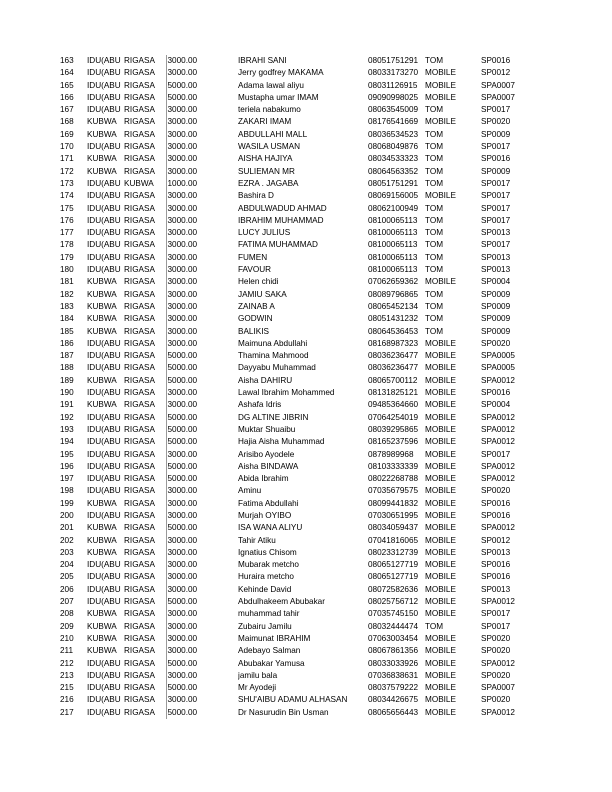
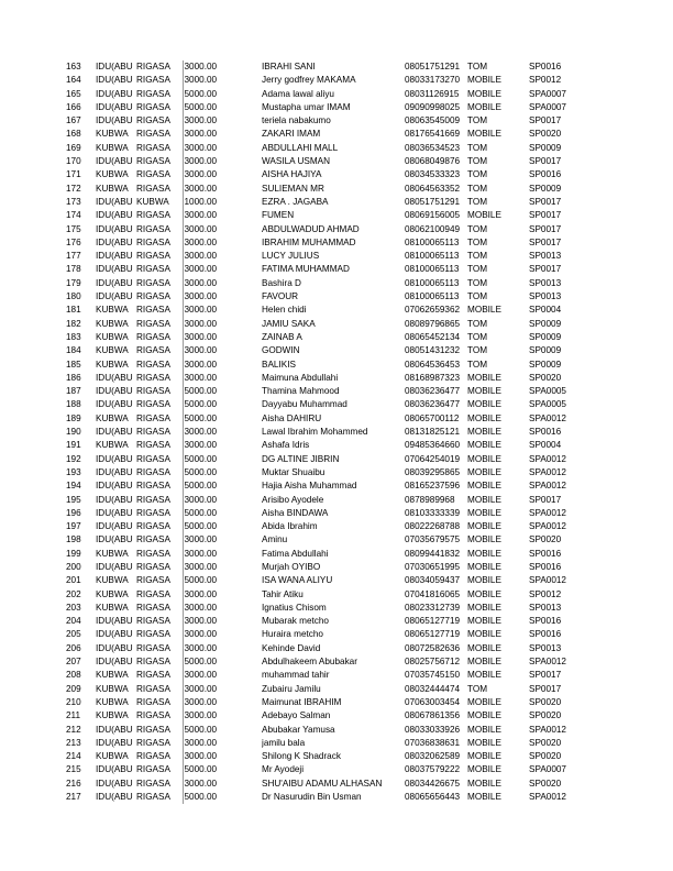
  163	IDU(ABU	RIGASA	3000.00	IBRAHI SANI	08051751291	TOM	SP0016
  164	IDU(ABU	RIGASA	3000.00	Jerry godfrey MAKAMA	08033173270	MOBILE	SP0012
  165	IDU(ABU	RIGASA	5000.00	Adama lawal aliyu	08031126915	MOBILE	SPA0007
  166	IDU(ABU	RIGASA	5000.00	Mustapha umar IMAM	09090998025	MOBILE	SPA0007
  167	IDU(ABU	RIGASA	3000.00	teriela nabakumo	08063545009	TOM	SP0017
  168	KUBWA	RIGASA	3000.00	ZAKARI IMAM	08176541669	MOBILE	SP0020
  169	KUBWA	RIGASA	3000.00	ABDULLAHI MALL	08036534523	TOM	SP0009
  170	IDU(ABU	RIGASA	3000.00	WASILA USMAN	08068049876	TOM	SP0017
  171	KUBWA	RIGASA	3000.00	AISHA HAJIYA	08034533323	TOM	SP0016
  172	KUBWA	RIGASA	3000.00	SULIEMAN MR	08064563352	TOM	SP0009
  173	IDU(ABU	KUBWA	1000.00	EZRA . JAGABA	08051751291	TOM	SP0017
- 174	IDU(ABU	RIGASA	3000.00	Bashira D	08069156005	MOBILE	SP0017
+ 174	IDU(ABU	RIGASA	3000.00	FUMEN	08069156005	MOBILE	SP0017
  175	IDU(ABU	RIGASA	3000.00	ABDULWADUD AHMAD	08062100949	TOM	SP0017
  176	IDU(ABU	RIGASA	3000.00	IBRAHIM MUHAMMAD	08100065113	TOM	SP0017
  177	IDU(ABU	RIGASA	3000.00	LUCY JULIUS	08100065113	TOM	SP0013
  178	IDU(ABU	RIGASA	3000.00	FATIMA MUHAMMAD	08100065113	TOM	SP0017
- 179	IDU(ABU	RIGASA	3000.00	FUMEN	08100065113	TOM	SP0013
+ 179	IDU(ABU	RIGASA	3000.00	Bashira D	08100065113	TOM	SP0013
  180	IDU(ABU	RIGASA	3000.00	FAVOUR	08100065113	TOM	SP0013
  181	KUBWA	RIGASA	3000.00	Helen chidi	07062659362	MOBILE	SP0004
  182	KUBWA	RIGASA	3000.00	JAMIU SAKA	08089796865	TOM	SP0009
  183	KUBWA	RIGASA	3000.00	ZAINAB A	08065452134	TOM	SP0009
  184	KUBWA	RIGASA	3000.00	GODWIN	08051431232	TOM	SP0009
  185	KUBWA	RIGASA	3000.00	BALIKIS	08064536453	TOM	SP0009
  186	IDU(ABU	RIGASA	3000.00	Maimuna Abdullahi	08168987323	MOBILE	SP0020
  187	IDU(ABU	RIGASA	5000.00	Thamina Mahmood	08036236477	MOBILE	SPA0005
  188	IDU(ABU	RIGASA	5000.00	Dayyabu Muhammad	08036236477	MOBILE	SPA0005
  189	KUBWA	RIGASA	5000.00	Aisha DAHIRU	08065700112	MOBILE	SPA0012
  190	IDU(ABU	RIGASA	3000.00	Lawal Ibrahim Mohammed	08131825121	MOBILE	SP0016
  191	KUBWA	RIGASA	3000.00	Ashafa Idris	09485364660	MOBILE	SP0004
  192	IDU(ABU	RIGASA	5000.00	DG ALTINE JIBRIN	07064254019	MOBILE	SPA0012
  193	IDU(ABU	RIGASA	5000.00	Muktar Shuaibu	08039295865	MOBILE	SPA0012
  194	IDU(ABU	RIGASA	5000.00	Hajia Aisha Muhammad	08165237596	MOBILE	SPA0012
  195	IDU(ABU	RIGASA	3000.00	Arisibo Ayodele	0878989968	MOBILE	SP0017
  196	IDU(ABU	RIGASA	5000.00	Aisha BINDAWA	08103333339	MOBILE	SPA0012
  197	IDU(ABU	RIGASA	5000.00	Abida Ibrahim	08022268788	MOBILE	SPA0012
  198	IDU(ABU	RIGASA	3000.00	Aminu	07035679575	MOBILE	SP0020
  199	KUBWA	RIGASA	3000.00	Fatima Abdullahi	08099441832	MOBILE	SP0016
  200	IDU(ABU	RIGASA	3000.00	Murjah OYIBO	07030651995	MOBILE	SP0016
  201	KUBWA	RIGASA	5000.00	ISA WANA ALIYU	08034059437	MOBILE	SPA0012
  202	KUBWA	RIGASA	3000.00	Tahir Atiku	07041816065	MOBILE	SP0012
  203	KUBWA	RIGASA	3000.00	Ignatius Chisom	08023312739	MOBILE	SP0013
  204	IDU(ABU	RIGASA	3000.00	Mubarak metcho	08065127719	MOBILE	SP0016
  205	IDU(ABU	RIGASA	3000.00	Huraira metcho	08065127719	MOBILE	SP0016
  206	IDU(ABU	RIGASA	3000.00	Kehinde David	08072582636	MOBILE	SP0013
  207	IDU(ABU	RIGASA	5000.00	Abdulhakeem Abubakar	08025756712	MOBILE	SPA0012
  208	KUBWA	RIGASA	3000.00	muhammad tahir	07035745150	MOBILE	SP0017
  209	KUBWA	RIGASA	3000.00	Zubairu Jamilu	08032444474	TOM	SP0017
  210	KUBWA	RIGASA	3000.00	Maimunat IBRAHIM	07063003454	MOBILE	SP0020
  211	KUBWA	RIGASA	3000.00	Adebayo Salman	08067861356	MOBILE	SP0020
  212	IDU(ABU	RIGASA	5000.00	Abubakar Yamusa	08033033926	MOBILE	SPA0012
  213	IDU(ABU	RIGASA	3000.00	jamilu bala	07036838631	MOBILE	SP0020
+ 214	KUBWA	RIGASA	3000.00	Shilong K Shadrack	08032062589	MOBILE	SP0020
  215	IDU(ABU	RIGASA	5000.00	Mr Ayodeji	08037579222	MOBILE	SPA0007
  216	IDU(ABU	RIGASA	3000.00	SHU'AIBU ADAMU ALHASAN	08034426675	MOBILE	SP0020
  217	IDU(ABU	RIGASA	5000.00	Dr Nasurudin Bin Usman	08065656443	MOBILE	SPA0012
